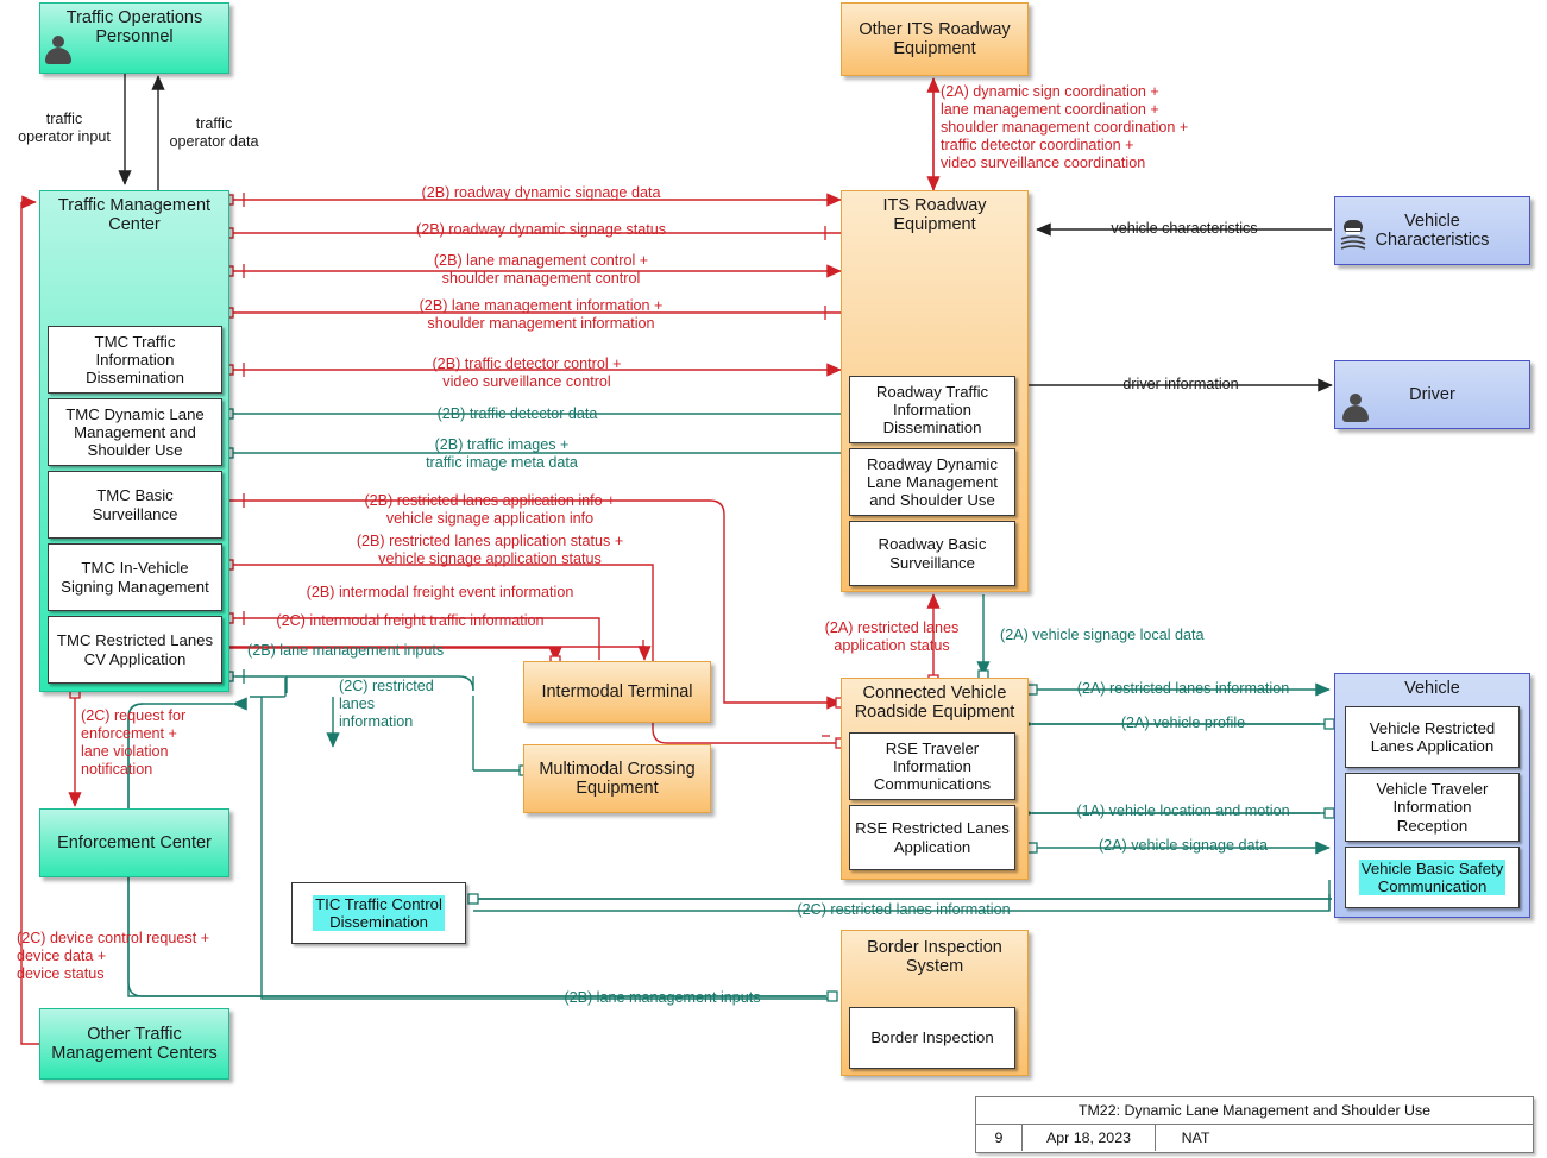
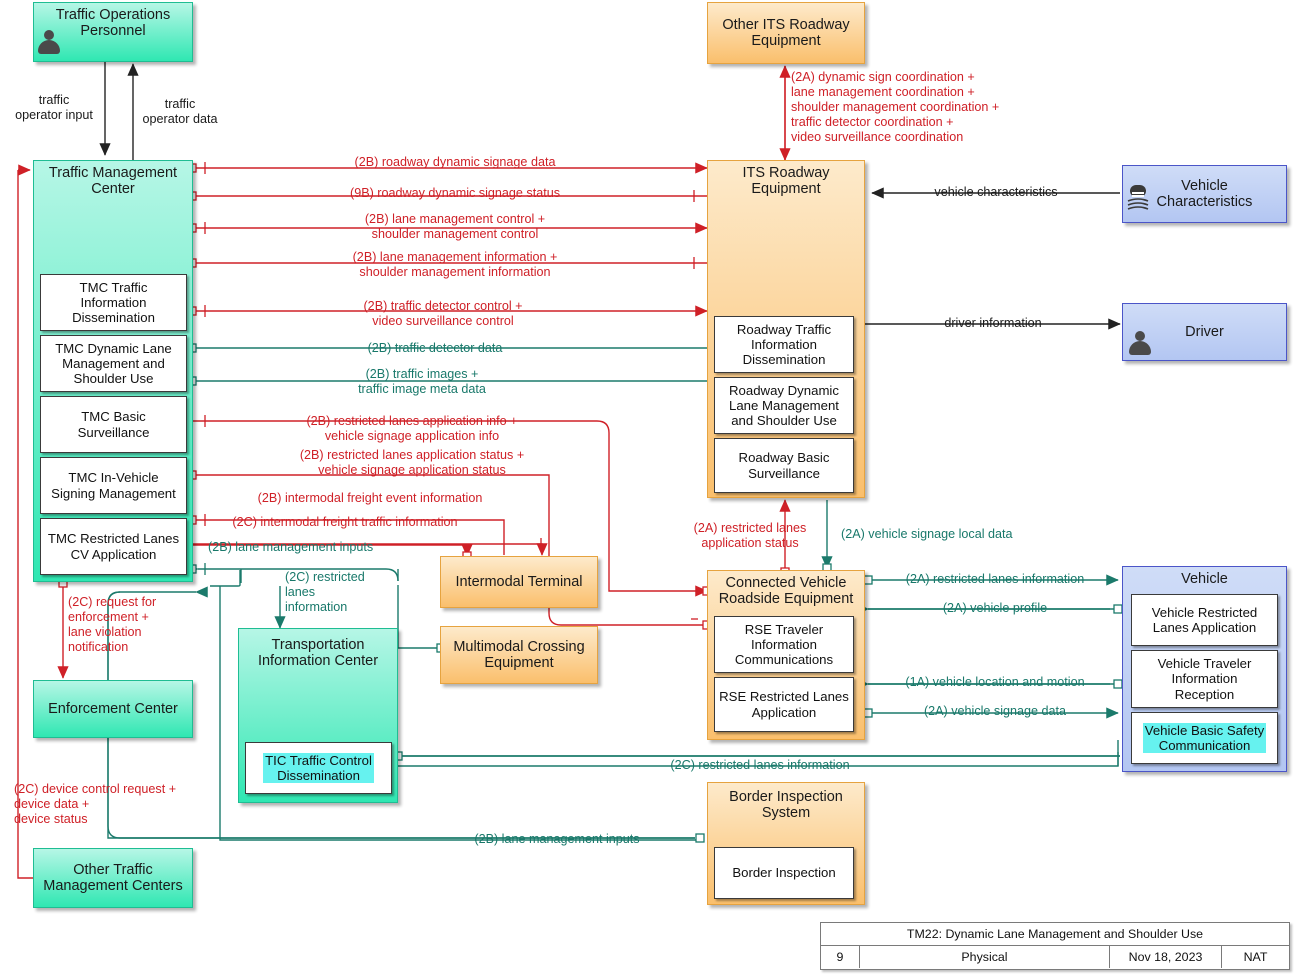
  Traffic Operations
  Personnel
  Traffic Management
  Center
  TMC Traffic
  Information
  Dissemination
  TMC Dynamic Lane
  Management and
  Shoulder Use
  TMC Basic
  Surveillance
  TMC In-Vehicle
  Signing Management
  TMC Restricted Lanes
  CV Application
  Enforcement Center
  Other Traffic
  Management Centers
+ Transportation
+ Information Center
  TIC Traffic Control
  Dissemination
  Other ITS Roadway
  Equipment
  ITS Roadway
  Equipment
  Roadway Traffic
  Information
  Dissemination
  Roadway Dynamic
  Lane Management
  and Shoulder Use
  Roadway Basic
  Surveillance
  Connected Vehicle
  Roadside Equipment
  RSE Traveler
  Information
  Communications
  RSE Restricted Lanes
  Application
  Intermodal Terminal
  Multimodal Crossing
  Equipment
  Border Inspection
  System
  Border Inspection
  Vehicle
  Characteristics
  Driver
  Vehicle
  Vehicle Restricted
  Lanes Application
  Vehicle Traveler
  Information
  Reception
  Vehicle Basic Safety
  Communication
  traffic
  operator input
  traffic
  operator data
  (2A) dynamic sign coordination +
  lane management coordination +
  shoulder management coordination +
  traffic detector coordination +
  video surveillance coordination
  (2B) roadway dynamic signage data
- (2B) roadway dynamic signage status
+ (9B) roadway dynamic signage status
  (2B) lane management control +
  shoulder management control
  (2B) lane management information +
  shoulder management information
  (2B) traffic detector control +
  video surveillance control
  (2B) traffic detector data
  (2B) traffic images +
  traffic image meta data
  (2B) restricted lanes application info +
  vehicle signage application info
  (2B) restricted lanes application status +
  vehicle signage application status
  (2B) intermodal freight event information
  (2C) intermodal freight traffic information
  (2B) lane management inputs
  (2C) restricted
  lanes
  information
  (2C) request for
  enforcement +
  lane violation
  notification
  (2C) device control request +
  device data +
  device status
  (2A) restricted lanes
  application status
  (2A) vehicle signage local data
  vehicle characteristics
  driver information
  (2A) restricted lanes information
  (2A) vehicle profile
  (1A) vehicle location and motion
  (2A) vehicle signage data
  (2C) restricted lanes information
  (2B) lane management inputs
  TM22: Dynamic Lane Management and Shoulder Use
  9
+ Physical
- Apr 18, 2023
+ Nov 18, 2023
  NAT
